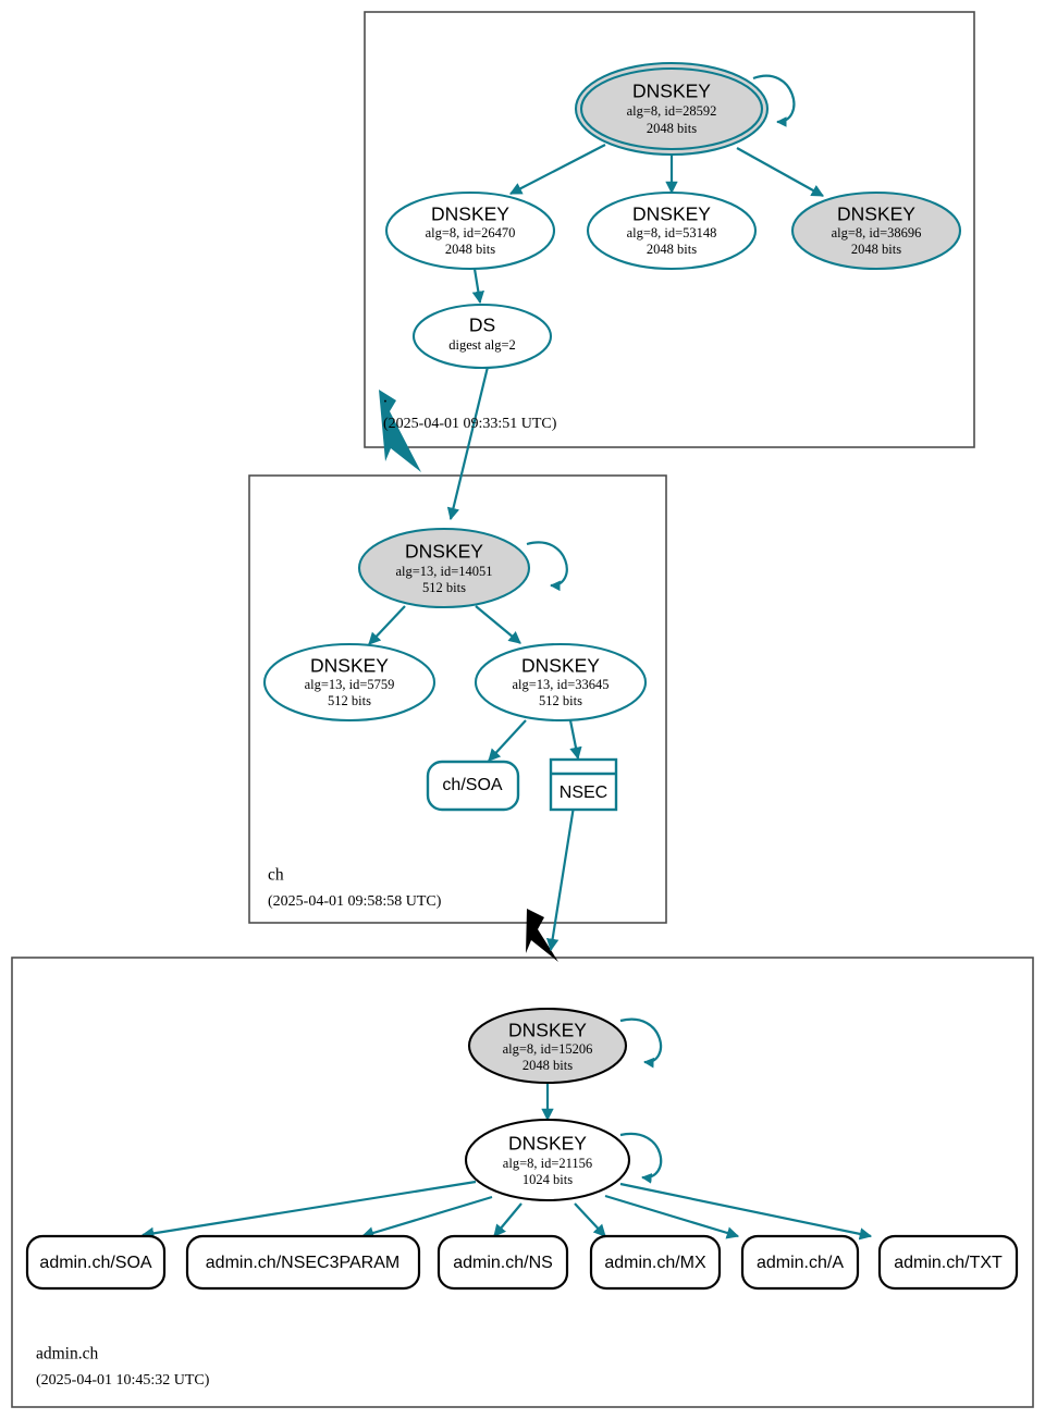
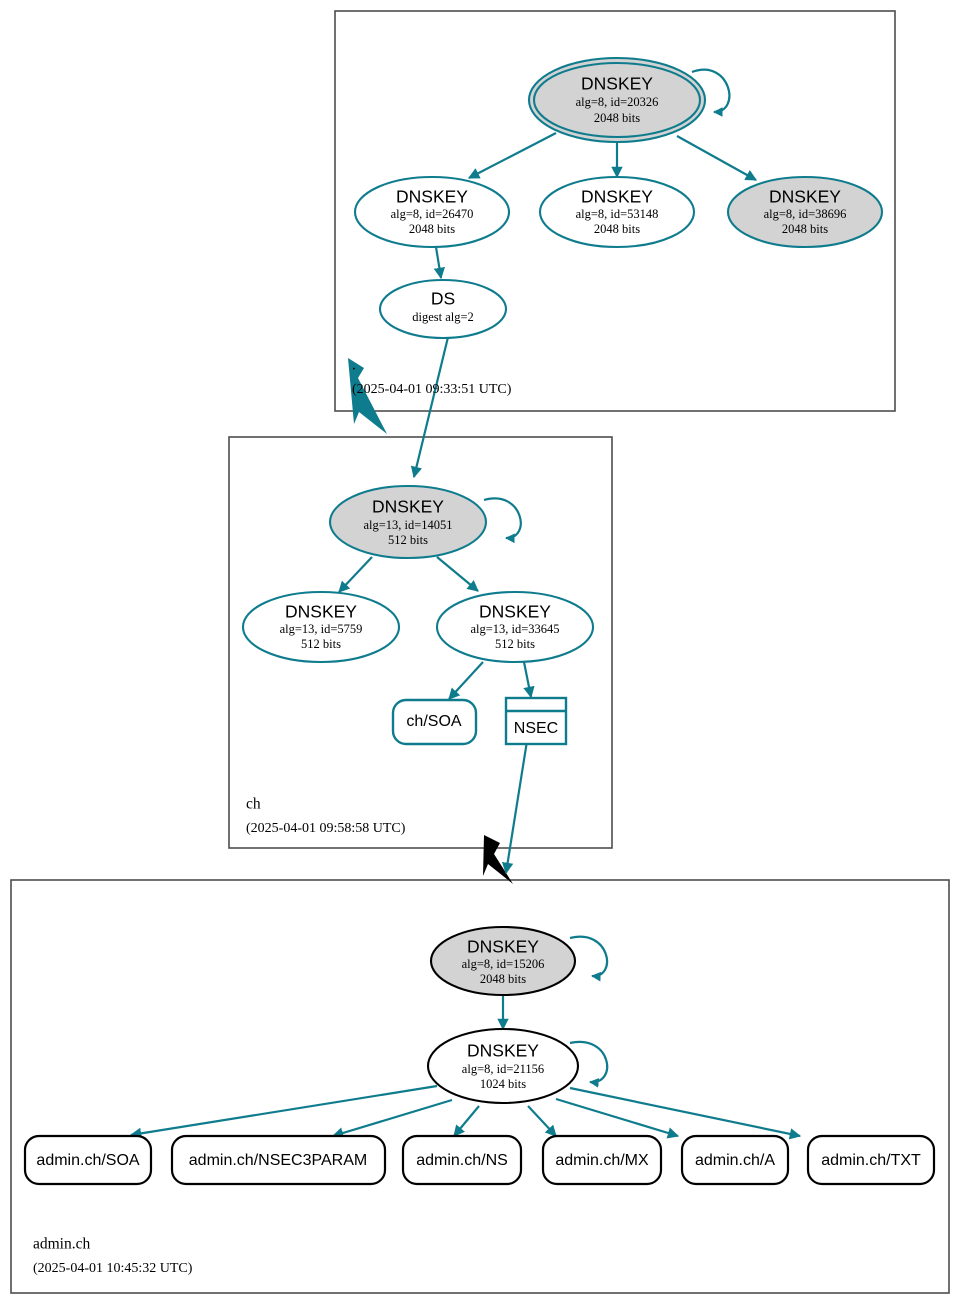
  DNSKEY
- alg=8, id=28592
+ alg=8, id=20326
  2048 bits
  DNSKEY
  alg=8, id=26470
  2048 bits
  DNSKEY
  alg=8, id=53148
  2048 bits
  DNSKEY
  alg=8, id=38696
  2048 bits
  DS
  digest alg=2
  .
  (2025-04-01 09:33:51 UTC)
  DNSKEY
  alg=13, id=14051
  512 bits
  DNSKEY
  alg=13, id=5759
  512 bits
  DNSKEY
  alg=13, id=33645
  512 bits
  ch/SOA
  NSEC
  ch
  (2025-04-01 09:58:58 UTC)
  DNSKEY
  alg=8, id=15206
  2048 bits
  DNSKEY
  alg=8, id=21156
  1024 bits
  admin.ch/SOA
  admin.ch/NSEC3PARAM
  admin.ch/NS
  admin.ch/MX
  admin.ch/A
  admin.ch/TXT
  admin.ch
  (2025-04-01 10:45:32 UTC)
